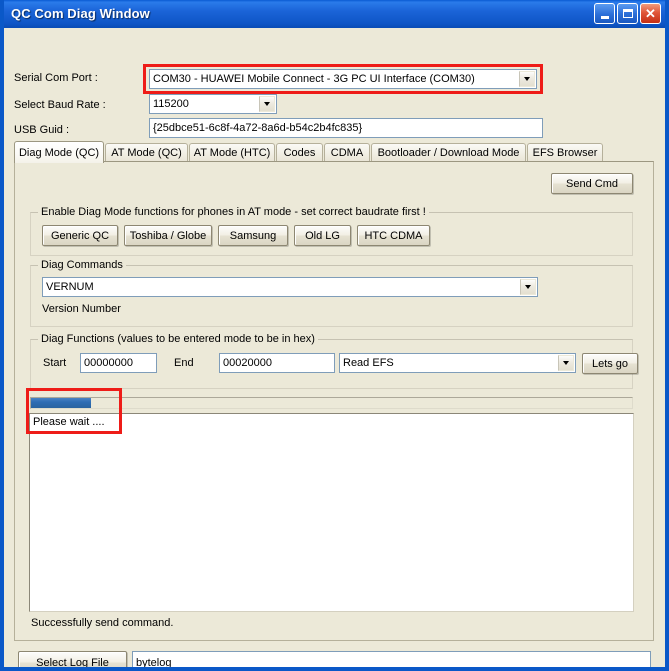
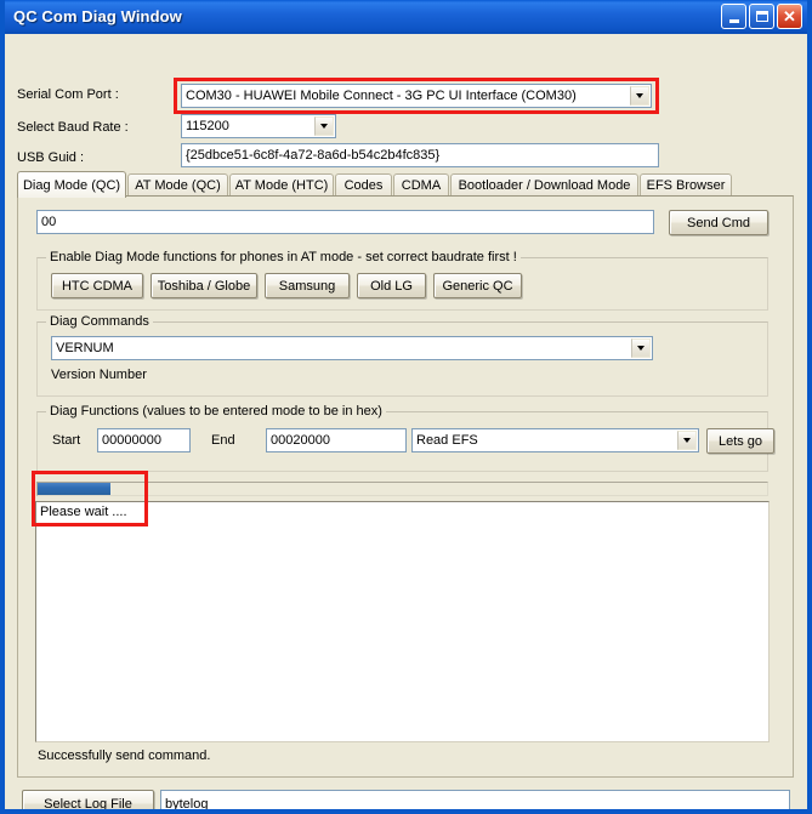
  QC Com Diag Window
  ✕
  Serial Com Port :
  COM30 - HUAWEI Mobile Connect - 3G PC UI Interface (COM30)
  Select Baud Rate :
  115200
  USB Guid :
  {25dbce51-6c8f-4a72-8a6d-b54c2b4fc835}
  Diag Mode (QC)
  AT Mode (QC)
  AT Mode (HTC)
  Codes
  CDMA
  Bootloader / Download Mode
  EFS Browser
+ 00
  Send Cmd
  Enable Diag Mode functions for phones in AT mode - set correct baudrate first !
- Generic QC
+ HTC CDMA
  Toshiba / Globe
  Samsung
  Old LG
- HTC CDMA
+ Generic QC
  Diag Commands
  VERNUM
  Version Number
  Diag Functions (values to be entered mode to be in hex)
  Start
  00000000
  End
  00020000
  Read EFS
  Lets go
  Please wait ....
  Successfully send command.
  Select Log File
  bytelog
